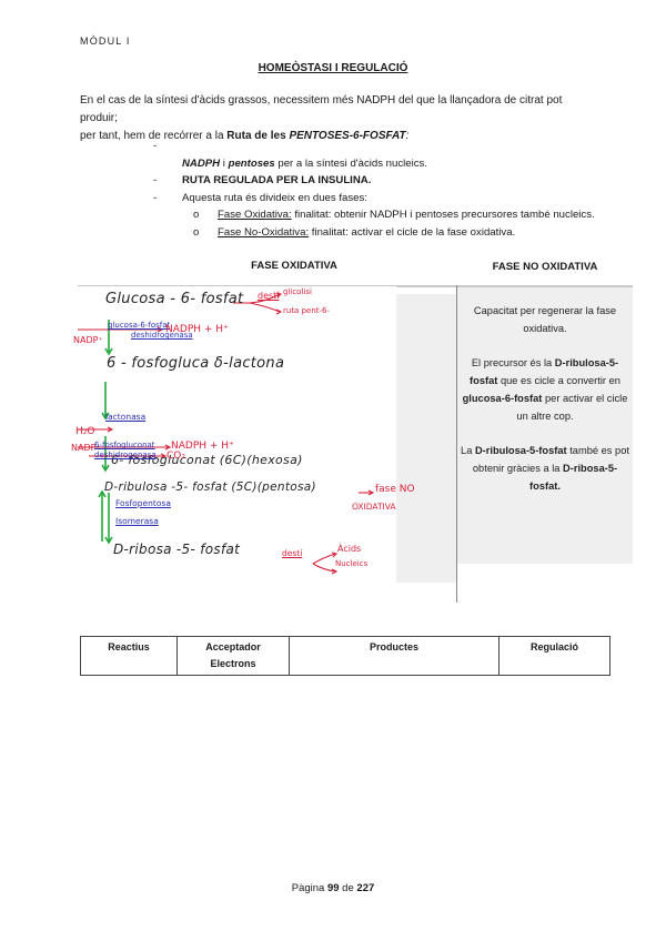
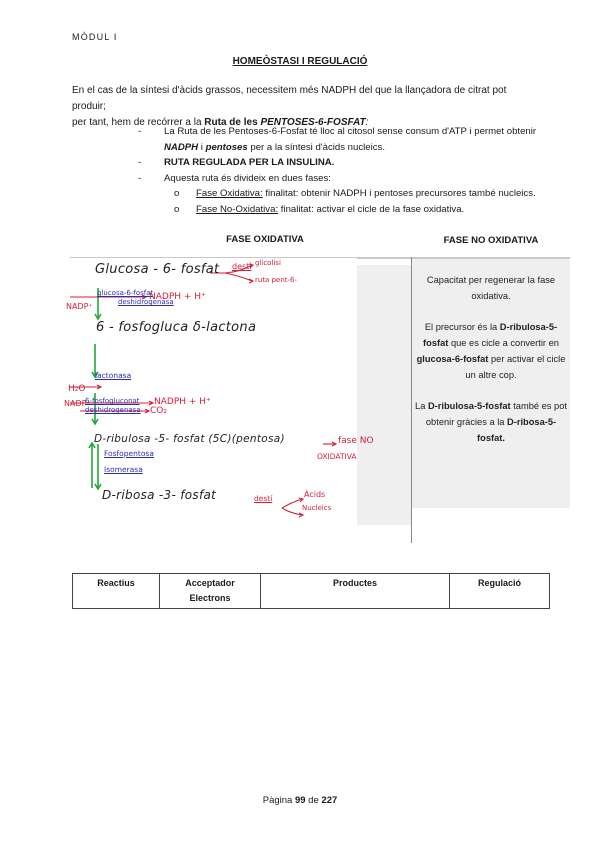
  MÒDUL I
  HOMEÒSTASI I REGULACIÓ
  En el cas de la síntesi d'àcids grassos, necessitem més NADPH del que la llançadora de citrat pot produir;
  per tant, hem de recórrer a la Ruta de les PENTOSES-6-FOSFAT:
  -
+ La Ruta de les Pentoses-6-Fosfat té lloc al citosol sense consum d'ATP i permet obtenir
  NADPH i pentoses per a la síntesi d'àcids nucleics.
  -
  RUTA REGULADA PER LA INSULINA.
  -
  Aquesta ruta és divideix en dues fases:
  o
  Fase Oxidativa: finalitat: obtenir NADPH i pentoses precursores també nucleics.
  o
  Fase No-Oxidativa: finalitat: activar el cicle de la fase oxidativa.
  FASE OXIDATIVA
  FASE NO OXIDATIVA
  Glucosa - 6- fosfat
  destí
  glicolisi
  ruta pent-6-
  NADP⁺
  glucosa-6-fosfat
  deshidrogenasa
  NADPH + H⁺
  6 - fosfogluca δ-lactona
  H₂O
  lactonasa
- 6- fosfogluconat (6C)(hexosa)
  NADP⁺
  6-fosfogluconat
  deshidrogenasa
  NADPH + H⁺
  CO₂
  D-ribulosa -5- fosfat (5C)(pentosa)
  fase NO
  OXIDATIVA
  Fosfopentosa
  Isomerasa
- D-ribosa -5- fosfat
+ D-ribosa -3- fosfat
  destí
  Àcids
  Nucleics
  Capacitat per regenerar la fase oxidativa.
  El precursor és la D-ribulosa-5-fosfat que es cicle a convertir en glucosa-6-fosfat per activar el cicle un altre cop.
  La D-ribulosa-5-fosfat també es pot obtenir gràcies a la D-ribosa-5-fosfat.
  Reactius	Acceptador Electrons	Productes	Regulació
  Pàgina 99 de 227
